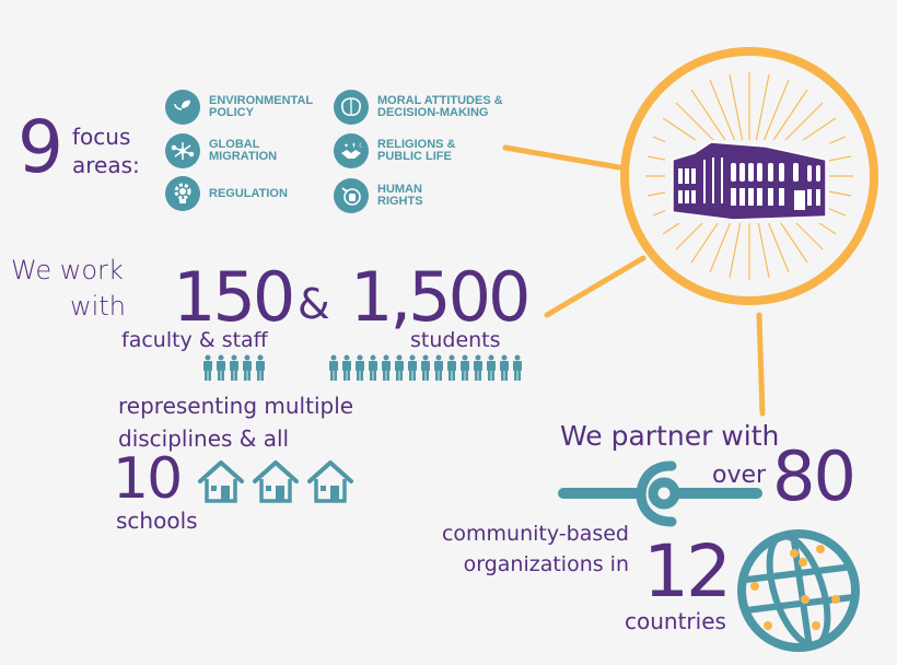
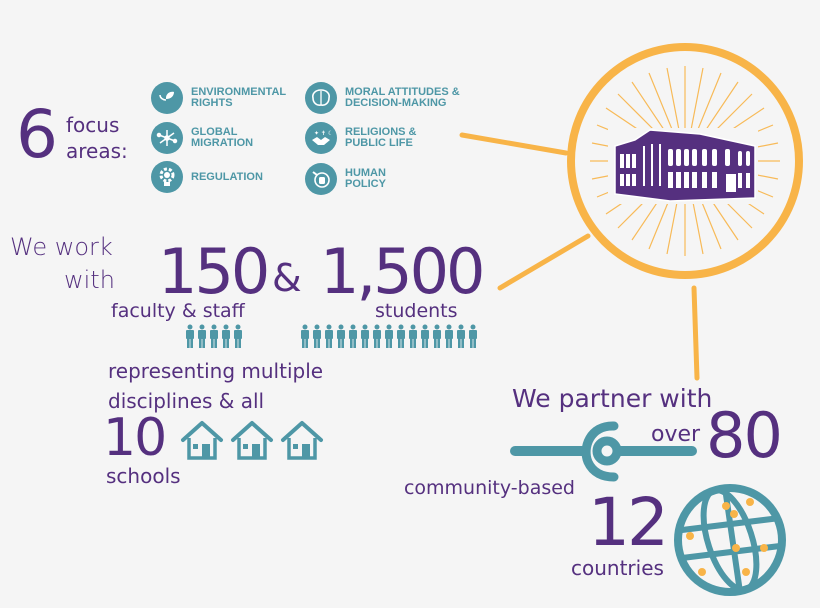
- 9
+ 6
  focus
  areas:
  ENVIRONMENTAL
- POLICY
+ RIGHTS
  GLOBAL
  MIGRATION
  REGULATION
  MORAL ATTITUDES &
  DECISION-MAKING
  RELIGIONS &
  PUBLIC LIFE
  HUMAN
- RIGHTS
+ POLICY
  We work
  with
  150
  &
  1,500
  faculty & staff
  students
  representing multiple
  disciplines & all
  10
  schools
  We partner with
  over
  80
  community-based
- organizations in
  12
  countries
